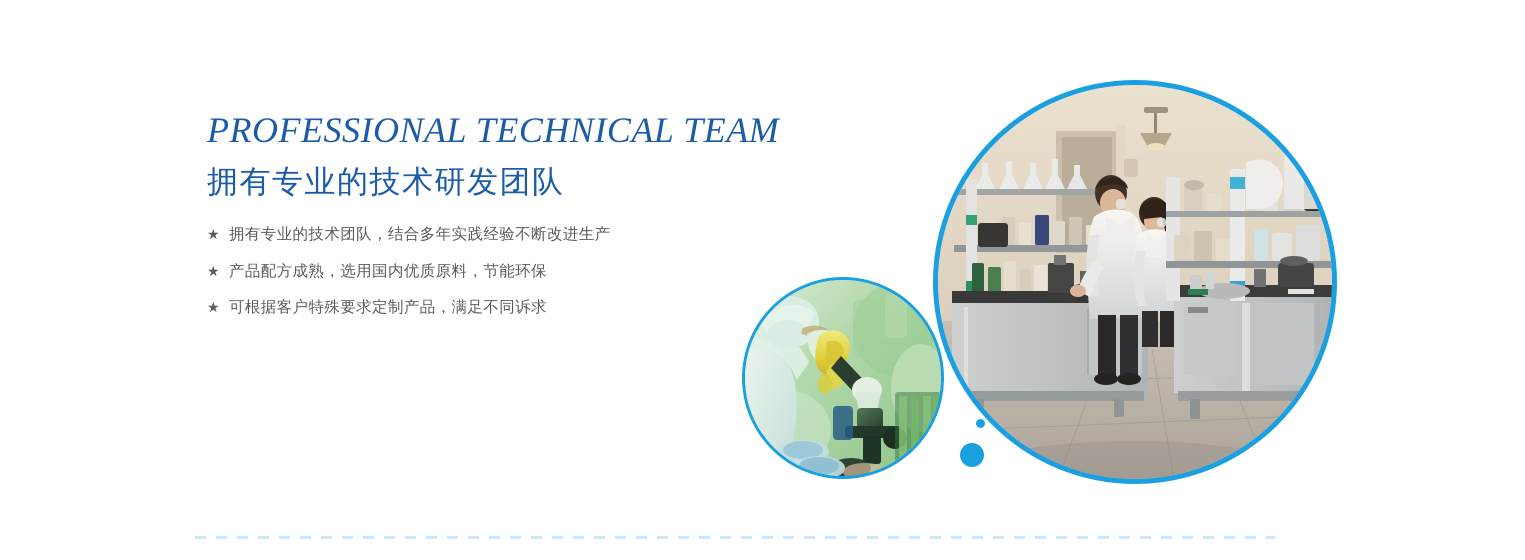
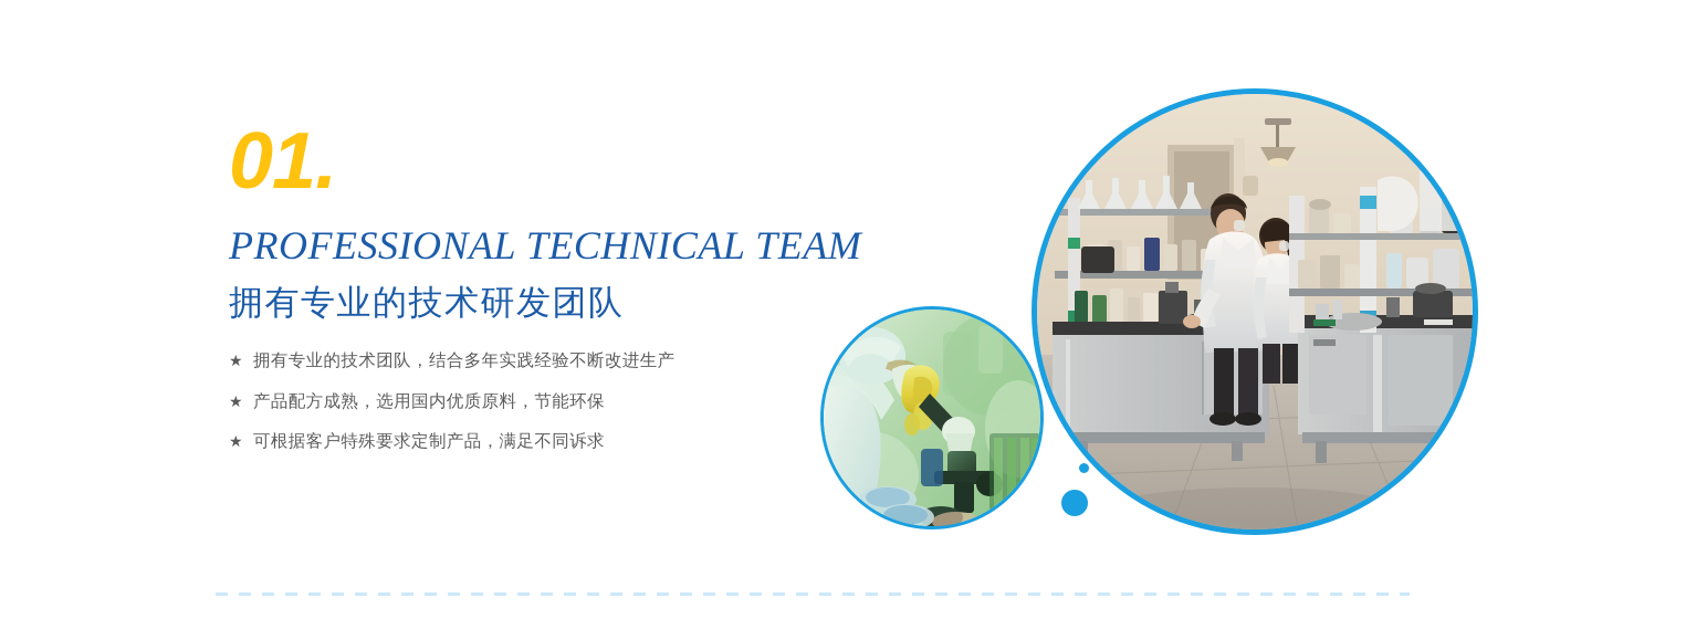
+ 01.
  PROFESSIONAL TECHNICAL TEAM
  拥有专业的技术研发团队
  ★
  拥有专业的技术团队，结合多年实践经验不断改进生产
  ★
  产品配方成熟，选用国内优质原料，节能环保
  ★
  可根据客户特殊要求定制产品，满足不同诉求
